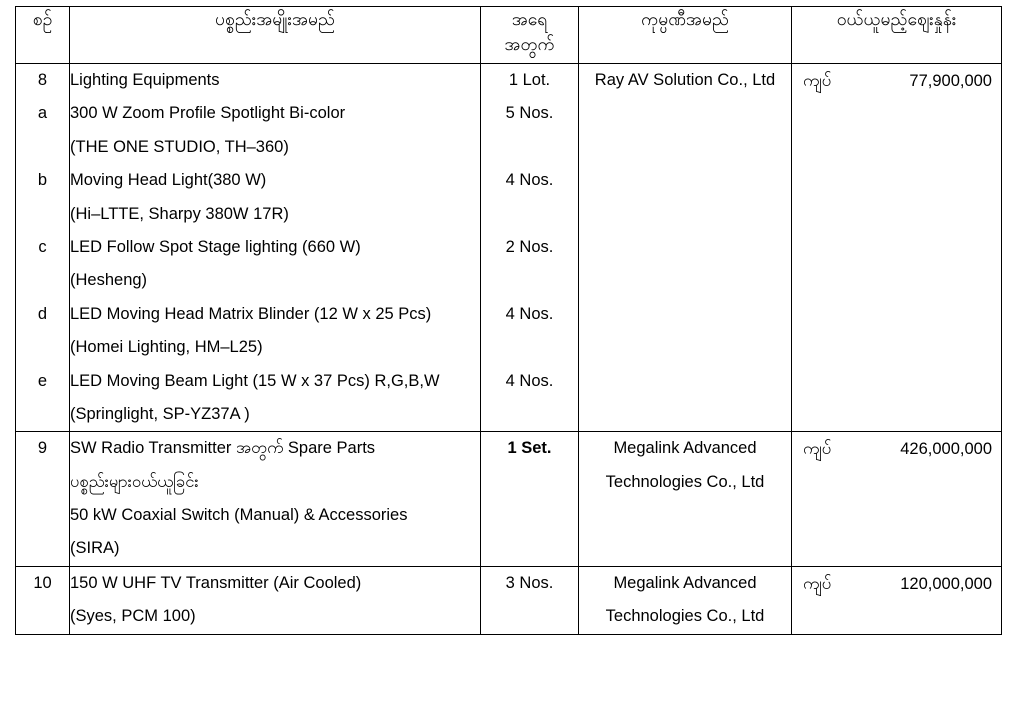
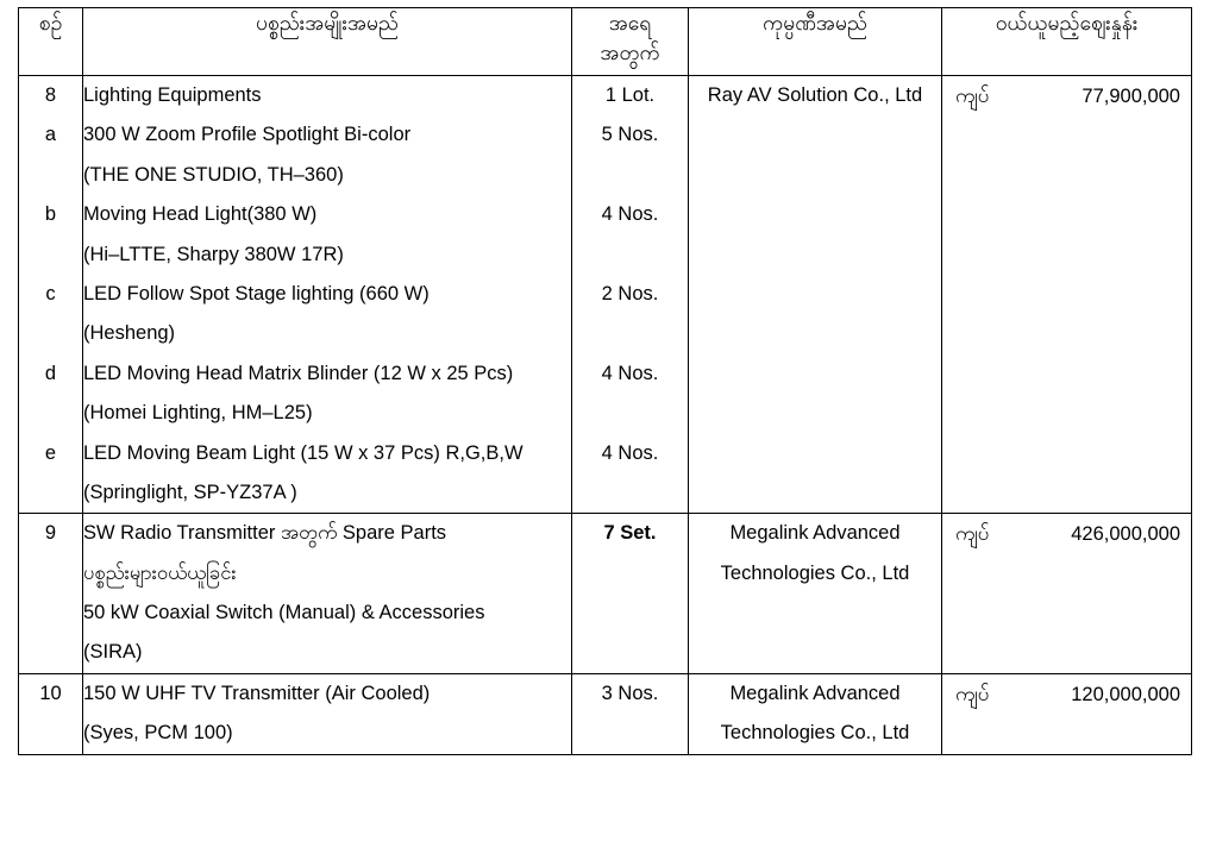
  စဉ်	ပစ္စည်းအမျိုးအမည်	အရေ အတွက်	ကုမ္ပဏီအမည်	ဝယ်ယူမည့်ဈေးနှုန်း
  8a b c d e	Lighting Equipments300 W Zoom Profile Spotlight Bi-color(THE ONE STUDIO, TH–360)Moving Head Light(380 W)(Hi–LTTE, Sharpy 380W 17R)LED Follow Spot Stage lighting (660 W)(Hesheng)LED Moving Head Matrix Blinder (12 W x 25 Pcs)(Homei Lighting, HM–L25)LED Moving Beam Light (15 W x 37 Pcs) R,G,B,W(Springlight, SP-YZ37A )	1 Lot.5 Nos. 4 Nos. 2 Nos. 4 Nos. 4 Nos.	Ray AV Solution Co., Ltd	ကျပ် 77,900,000
- 9	SW Radio Transmitter အတွက် Spare Partsပစ္စည်းများဝယ်ယူခြင်း50 kW Coaxial Switch (Manual) & Accessories(SIRA)	1 Set.	Megalink AdvancedTechnologies Co., Ltd	ကျပ် 426,000,000
+ 9	SW Radio Transmitter အတွက် Spare Partsပစ္စည်းများဝယ်ယူခြင်း50 kW Coaxial Switch (Manual) & Accessories(SIRA)	7 Set.	Megalink AdvancedTechnologies Co., Ltd	ကျပ် 426,000,000
  10	150 W UHF TV Transmitter (Air Cooled)(Syes, PCM 100)	3 Nos.	Megalink AdvancedTechnologies Co., Ltd	ကျပ် 120,000,000
